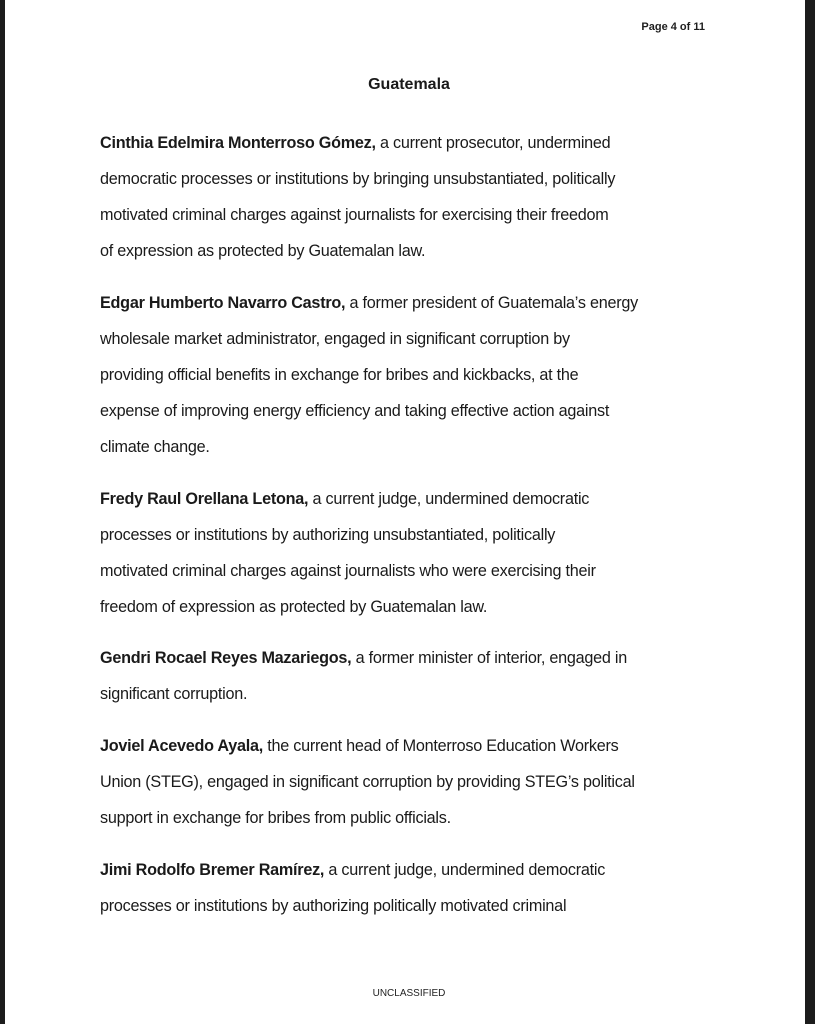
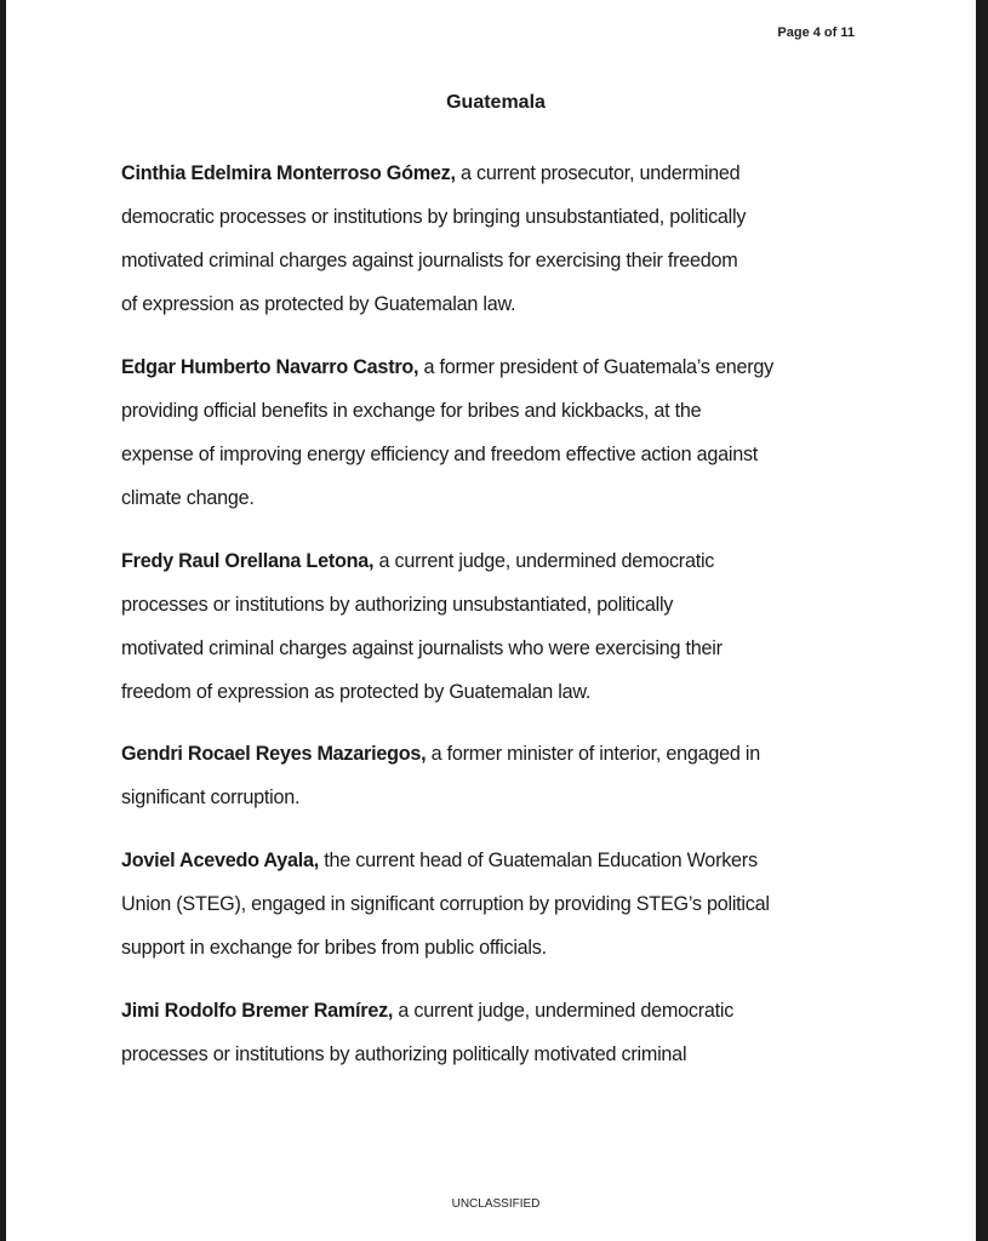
  Page 4 of 11
  Guatemala
  Cinthia Edelmira Monterroso Gómez, a current prosecutor, undermined
  democratic processes or institutions by bringing unsubstantiated, politically
  motivated criminal charges against journalists for exercising their freedom
  of expression as protected by Guatemalan law.
  Edgar Humberto Navarro Castro, a former president of Guatemala’s energy
- wholesale market administrator, engaged in significant corruption by
  providing official benefits in exchange for bribes and kickbacks, at the
- expense of improving energy efficiency and taking effective action against
+ expense of improving energy efficiency and freedom effective action against
  climate change.
  Fredy Raul Orellana Letona, a current judge, undermined democratic
  processes or institutions by authorizing unsubstantiated, politically
  motivated criminal charges against journalists who were exercising their
  freedom of expression as protected by Guatemalan law.
  Gendri Rocael Reyes Mazariegos, a former minister of interior, engaged in
  significant corruption.
- Joviel Acevedo Ayala, the current head of Monterroso Education Workers
+ Joviel Acevedo Ayala, the current head of Guatemalan Education Workers
  Union (STEG), engaged in significant corruption by providing STEG’s political
  support in exchange for bribes from public officials.
  Jimi Rodolfo Bremer Ramírez, a current judge, undermined democratic
  processes or institutions by authorizing politically motivated criminal
  UNCLASSIFIED
